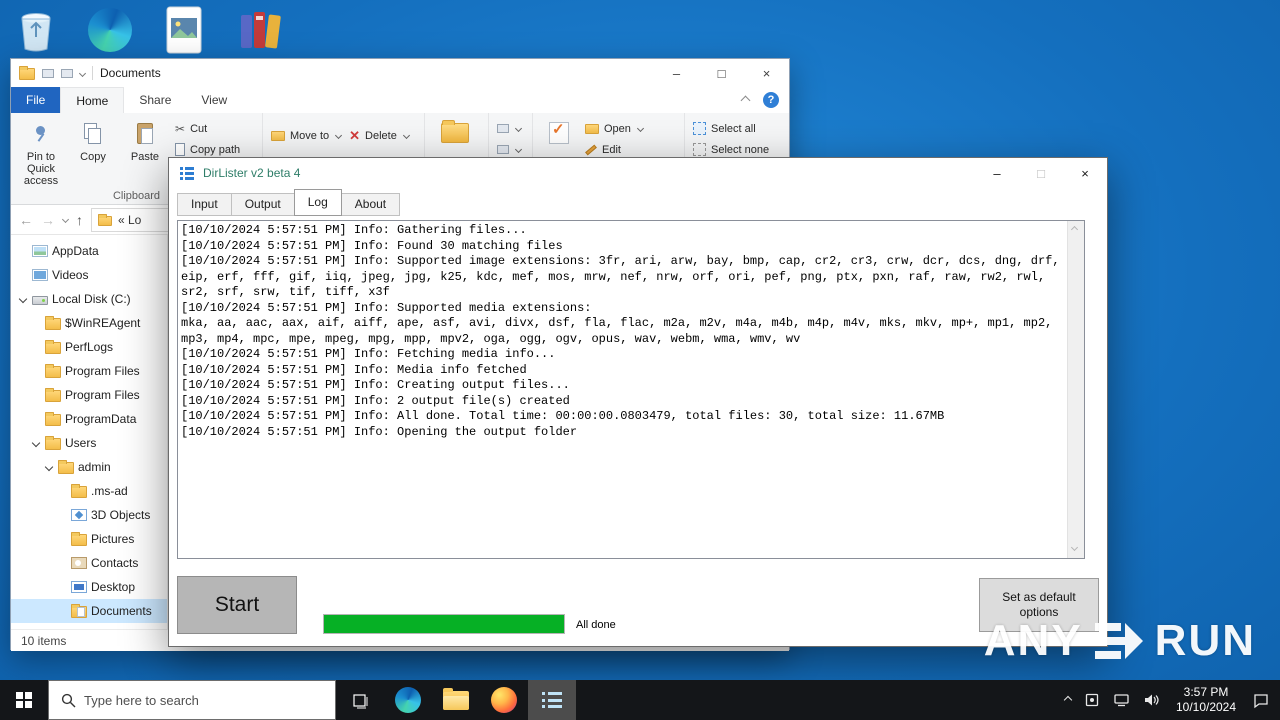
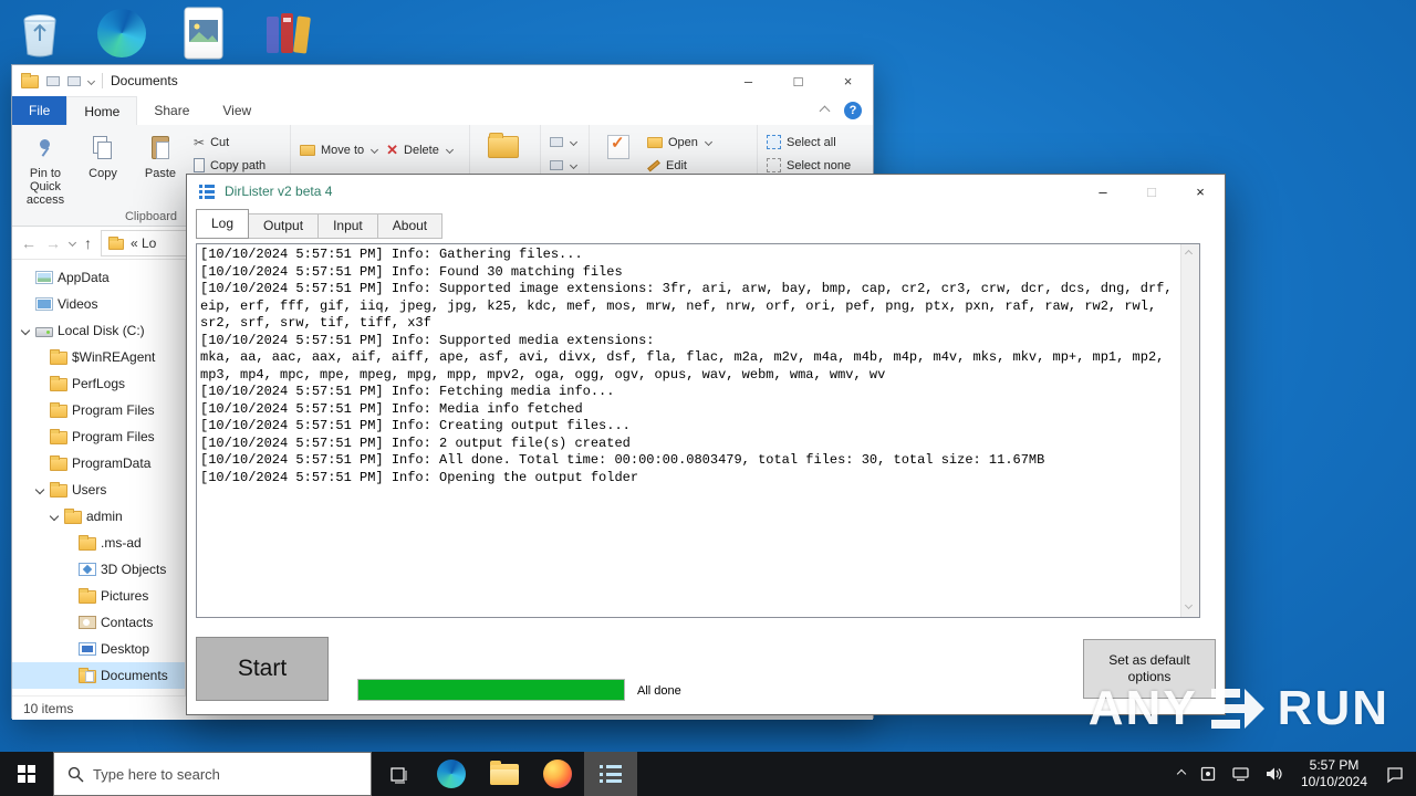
  Documents
  –
  □
  ×
  File
  Home
  Share
  View
  ?
  Pin to Quick access
  Copy
  Paste
  ✂
  Cut
  Copy path
  Clipboard
  Move to
  ✕
  Delete
  Open
  Edit
  Select all
  Select none
  ←
  →
  ↑
  « Lo
  AppData
  Videos
  Local Disk (C:)
  $WinREAgent
  PerfLogs
  Program Files
  Program Files
  ProgramData
  Users
  admin
  .ms-ad
  3D Objects
  Pictures
  Contacts
  Desktop
  Documents
  10 items
  DirLister v2 beta 4
  –
  □
  ×
- Input
+ Log
  Output
- Log
+ Input
  About
  [10/10/2024 5:57:51 PM] Info: Gathering files...
  [10/10/2024 5:57:51 PM] Info: Found 30 matching files
  [10/10/2024 5:57:51 PM] Info: Supported image extensions: 3fr, ari, arw, bay, bmp, cap, cr2, cr3, crw, dcr, dcs, dng, drf, eip, erf, fff, gif, iiq, jpeg, jpg, k25, kdc, mef, mos, mrw, nef, nrw, orf, ori, pef, png, ptx, pxn, raf, raw, rw2, rwl, sr2, srf, srw, tif, tiff, x3f
  [10/10/2024 5:57:51 PM] Info: Supported media extensions:
  mka, aa, aac, aax, aif, aiff, ape, asf, avi, divx, dsf, fla, flac, m2a, m2v, m4a, m4b, m4p, m4v, mks, mkv, mp+, mp1, mp2, mp3, mp4, mpc, mpe, mpeg, mpg, mpp, mpv2, oga, ogg, ogv, opus, wav, webm, wma, wmv, wv
  [10/10/2024 5:57:51 PM] Info: Fetching media info...
  [10/10/2024 5:57:51 PM] Info: Media info fetched
  [10/10/2024 5:57:51 PM] Info: Creating output files...
  [10/10/2024 5:57:51 PM] Info: 2 output file(s) created
  [10/10/2024 5:57:51 PM] Info: All done. Total time: 00:00:00.0803479, total files: 30, total size: 11.67MB
  [10/10/2024 5:57:51 PM] Info: Opening the output folder
  Start
  All done
  Set as default options
  ANY
  RUN
  Type here to search
- 3:57 PM
+ 5:57 PM
  10/10/2024
